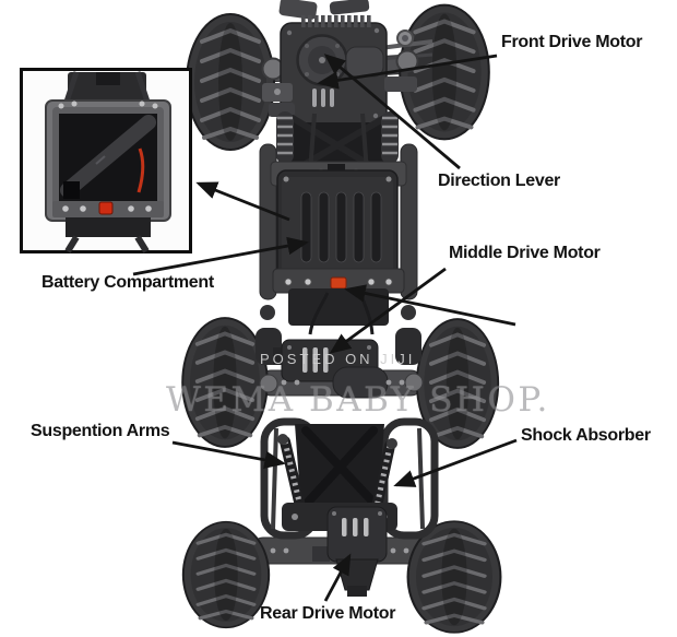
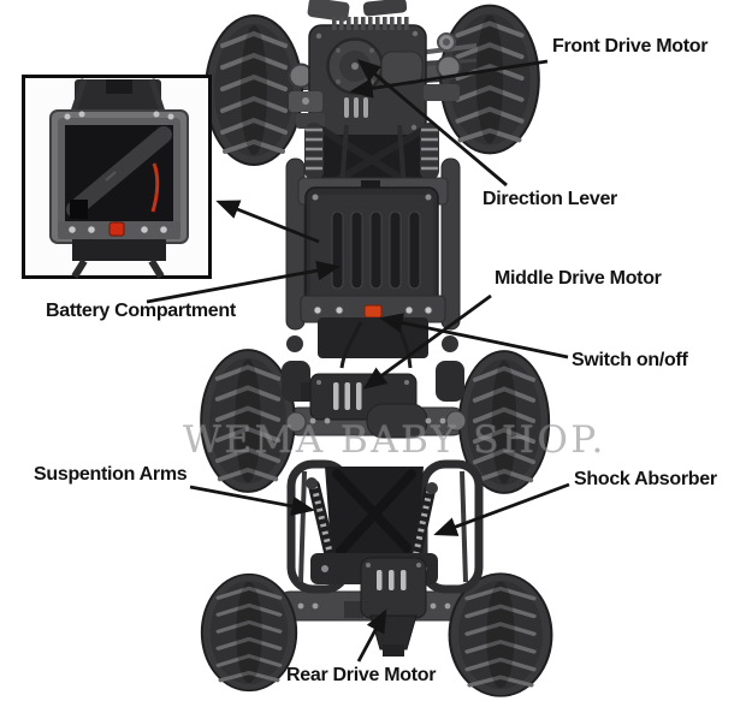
- POSTED ON JIJI
  WEMA BABY SHOP.
  Front Drive Motor
  Direction Lever
  Middle Drive Motor
+ Switch on/off
  Battery Compartment
  Suspention Arms
  Shock Absorber
  Rear Drive Motor
